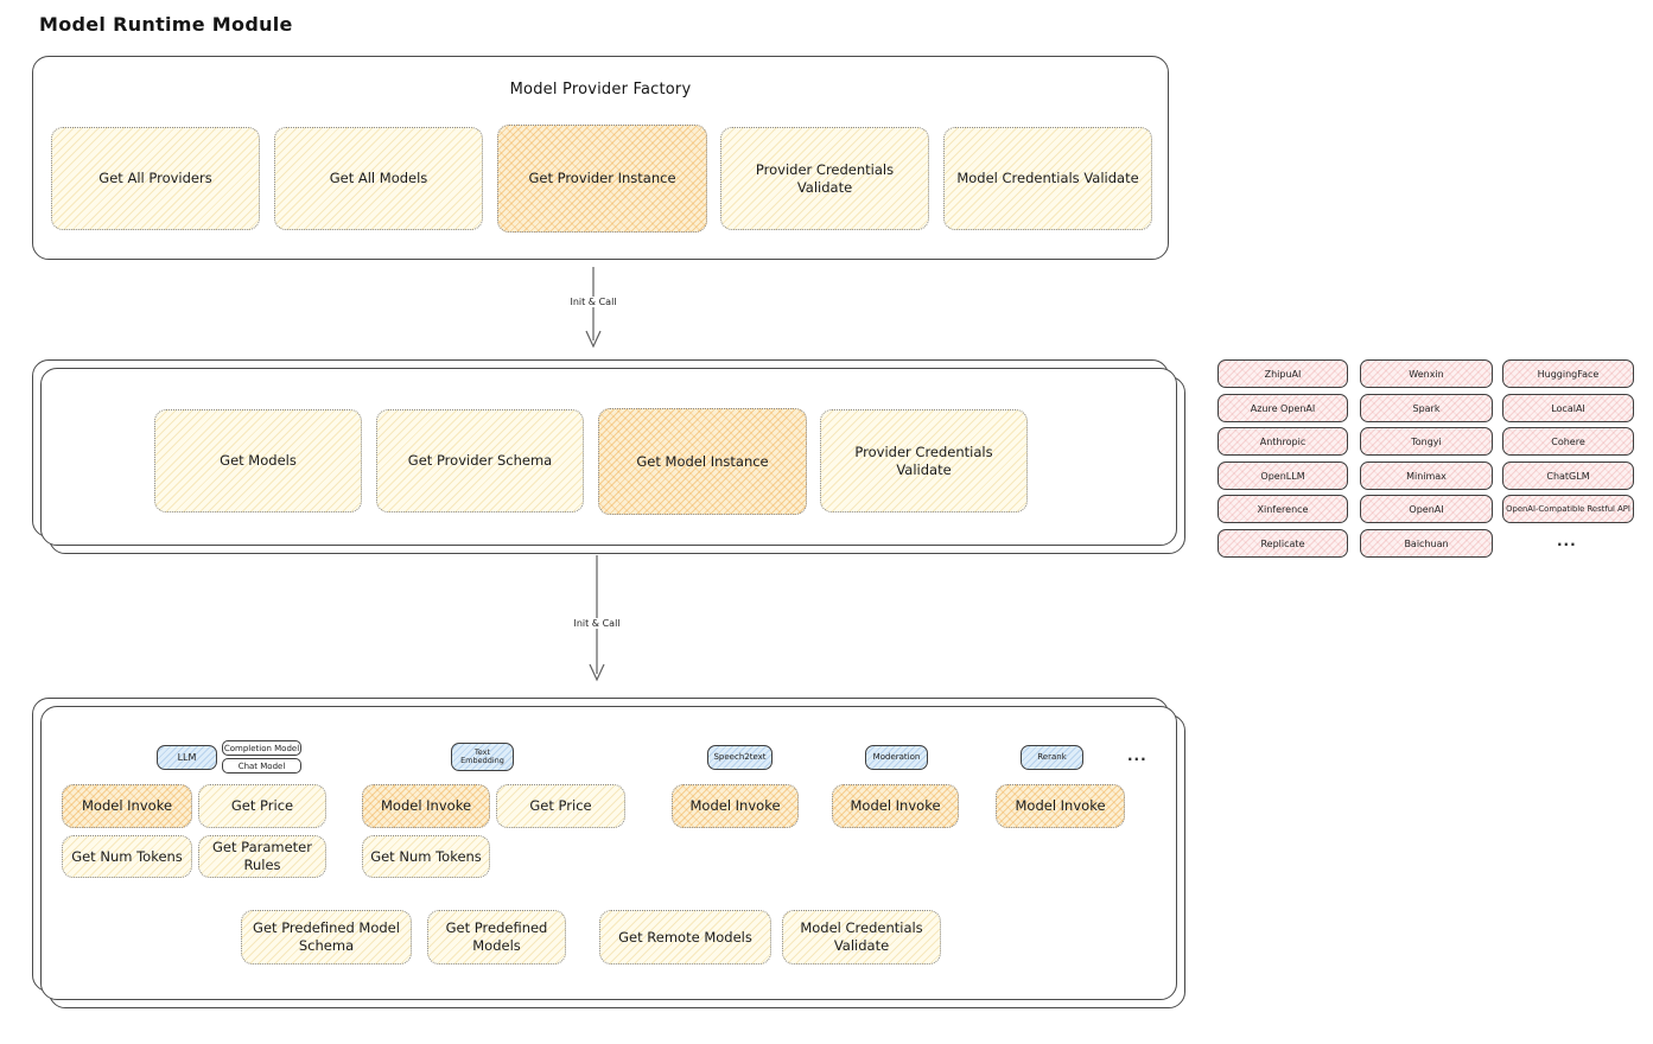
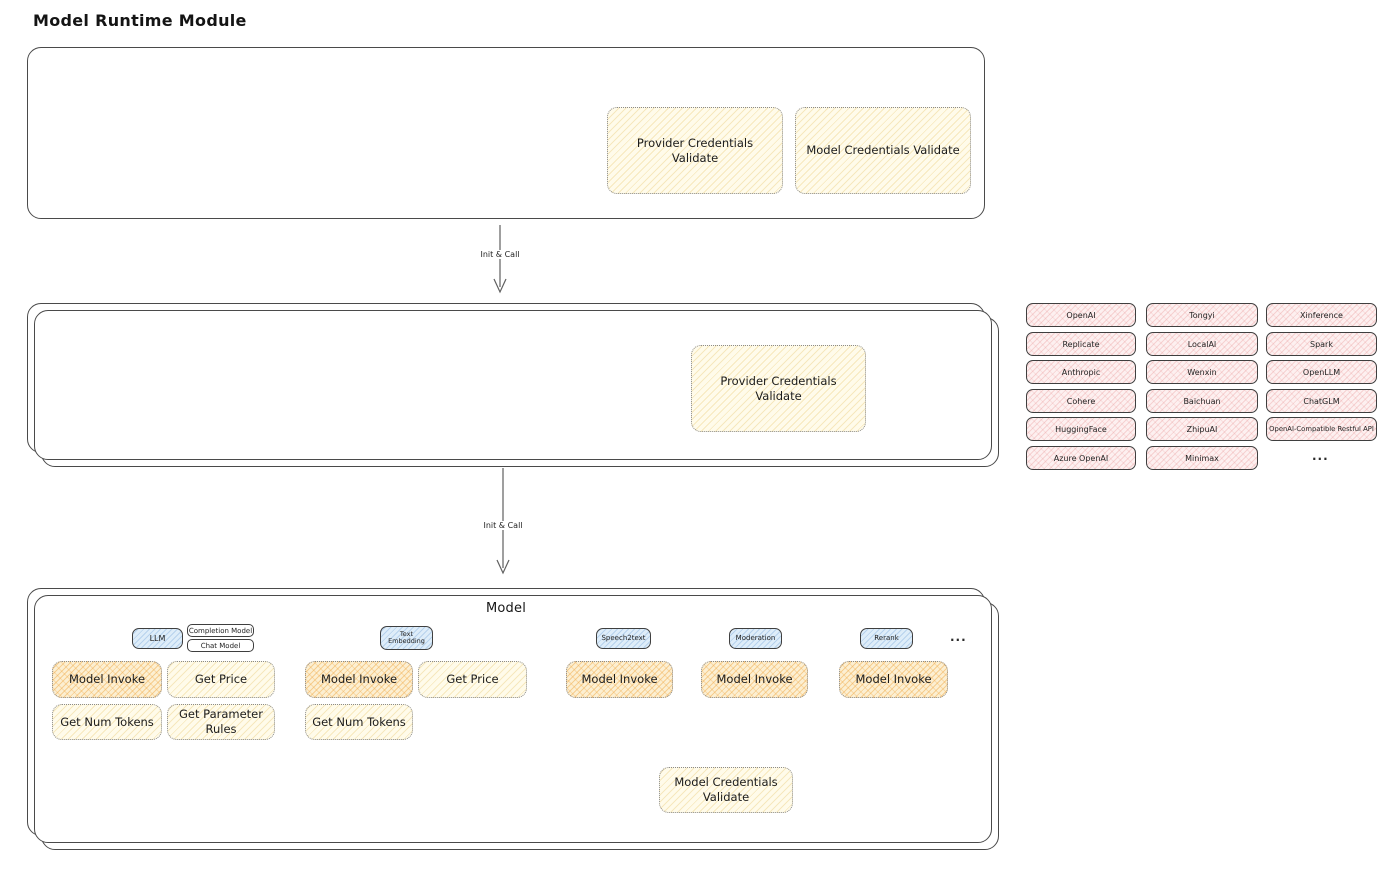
  Model Runtime Module
- Model Provider Factory
- Get All Providers
- Get All Models
- Get Provider Instance
  Provider Credentials Validate
  Model Credentials Validate
  Init & Call
- Get Models
- Get Provider Schema
- Get Model Instance
  Provider Credentials Validate
- ZhipuAI
+ OpenAI
- Azure OpenAI
+ Replicate
  Anthropic
- OpenLLM
+ Cohere
- Xinference
+ HuggingFace
- Replicate
+ Azure OpenAI
- Wenxin
+ Tongyi
- Spark
+ LocalAI
- Tongyi
+ Wenxin
- Minimax
+ Baichuan
- OpenAI
+ ZhipuAI
- Baichuan
+ Minimax
- HuggingFace
+ Xinference
- LocalAI
+ Spark
- Cohere
+ OpenLLM
  ChatGLM
  OpenAI-Compatible Restful API
  ...
  Init & Call
+ Model
  LLM
  Completion Model
  Chat Model
  Text Embedding
  Speech2text
  Moderation
  Rerank
  ...
  Model Invoke
  Get Price
  Get Num Tokens
  Get Parameter Rules
  Model Invoke
  Get Price
  Get Num Tokens
  Model Invoke
  Model Invoke
  Model Invoke
- Get Predefined Model Schema
- Get Predefined Models
- Get Remote Models
  Model Credentials Validate
